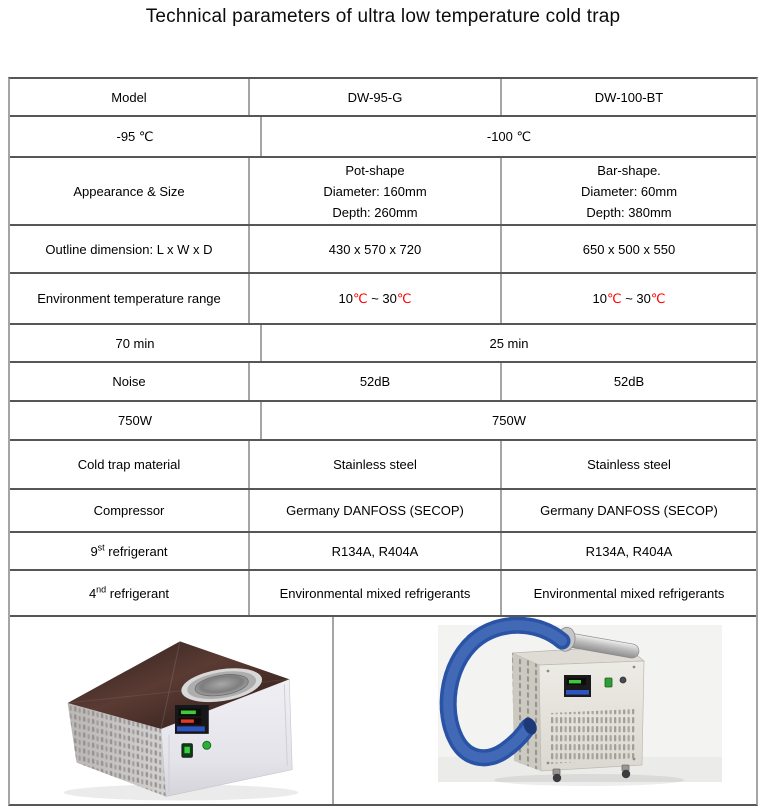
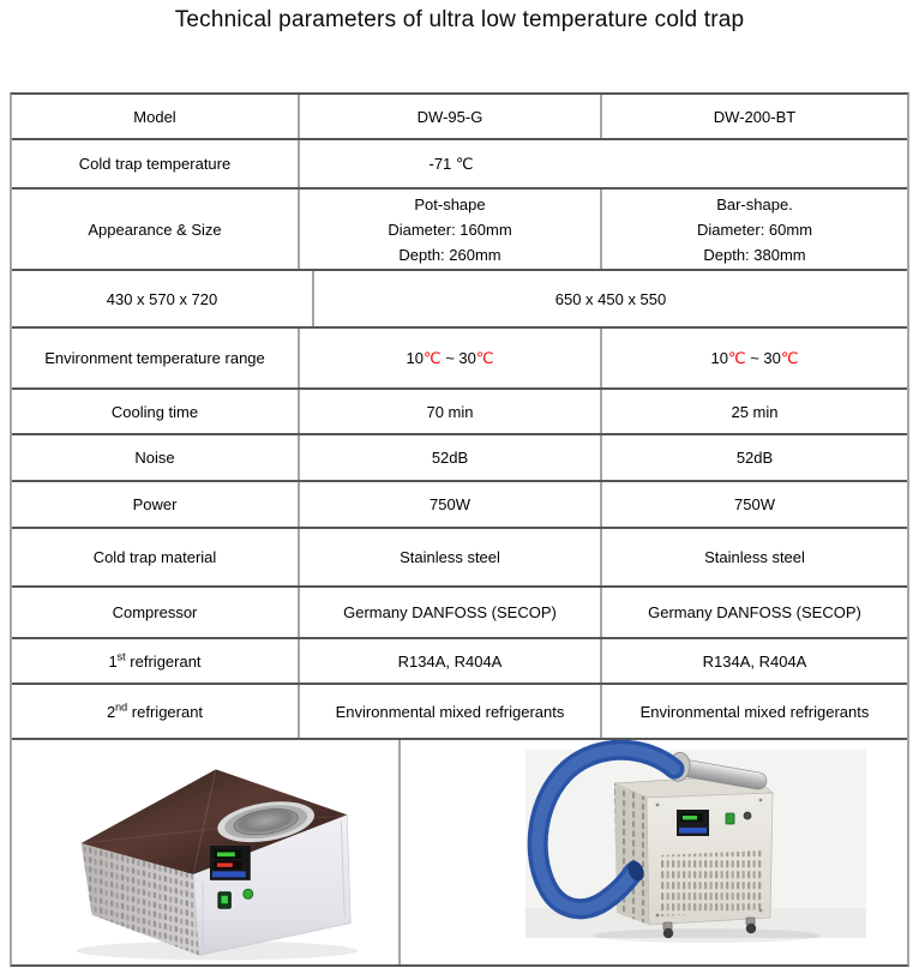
  Technical parameters of ultra low temperature cold trap
  Model
  DW-95-G
- DW-100-BT
+ DW-200-BT
+ Cold trap temperature
- -95 ℃
+ -71 ℃
- -100 ℃
  Appearance & Size
  Pot-shape
  Diameter: 160mm
  Depth: 260mm
  Bar-shape.
  Diameter: 60mm
  Depth: 380mm
- Outline dimension: L x W x D
  430 x 570 x 720
- 650 x 500 x 550
+ 650 x 450 x 550
  Environment temperature range
  10℃ ~ 30℃
  10℃ ~ 30℃
+ Cooling time
  70 min
  25 min
  Noise
  52dB
  52dB
+ Power
  750W
  750W
  Cold trap material
  Stainless steel
  Stainless steel
  Compressor
  Germany DANFOSS (SECOP)
  Germany DANFOSS (SECOP)
- 9st refrigerant
+ 1st refrigerant
  R134A, R404A
  R134A, R404A
- 4nd refrigerant
+ 2nd refrigerant
  Environmental mixed refrigerants
  Environmental mixed refrigerants
